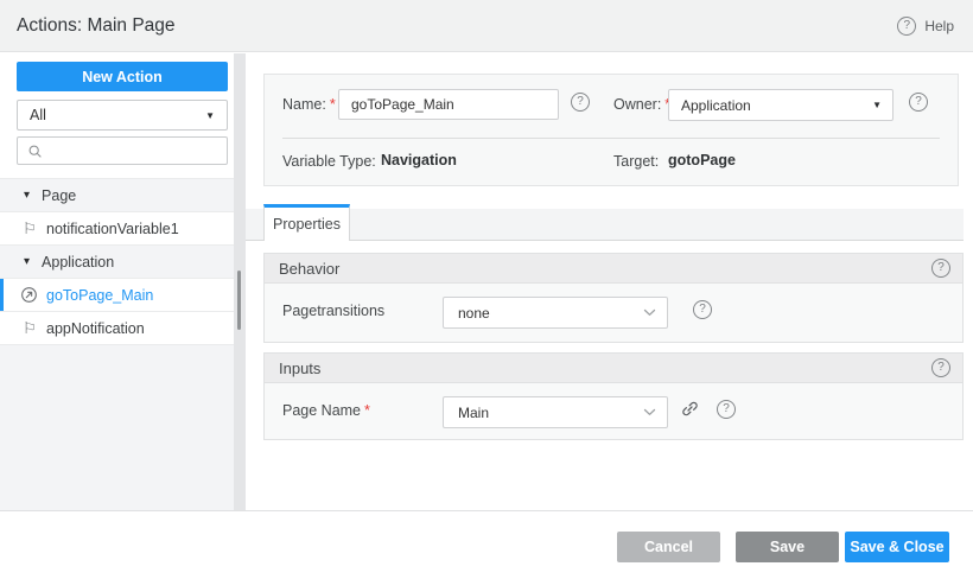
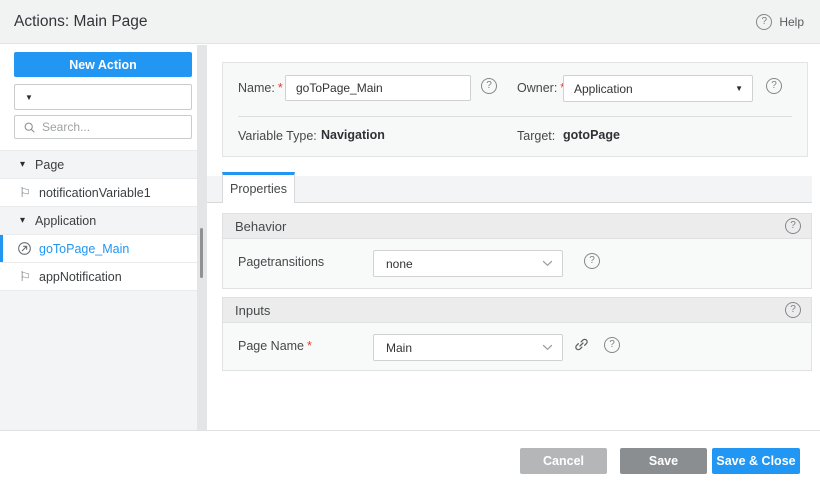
  Actions: Main Page
  ?
  Help
  New Action
- All
  ▼
+ Search...
  ▾
  Page
  ⚐
  notificationVariable1
  ▾
  Application
  goToPage_Main
  ⚐
  appNotification
  Name: *
  goToPage_Main
  ?
  Owner:
  Application
  ▼
  ?
  Variable Type:
  Navigation
  Target:
  gotoPage
  Properties
  Behavior
  ?
  Pagetransitions
  none
  ?
  Inputs
  ?
  Page Name *
  Main
  ?
  Cancel
  Save
  Save & Close
